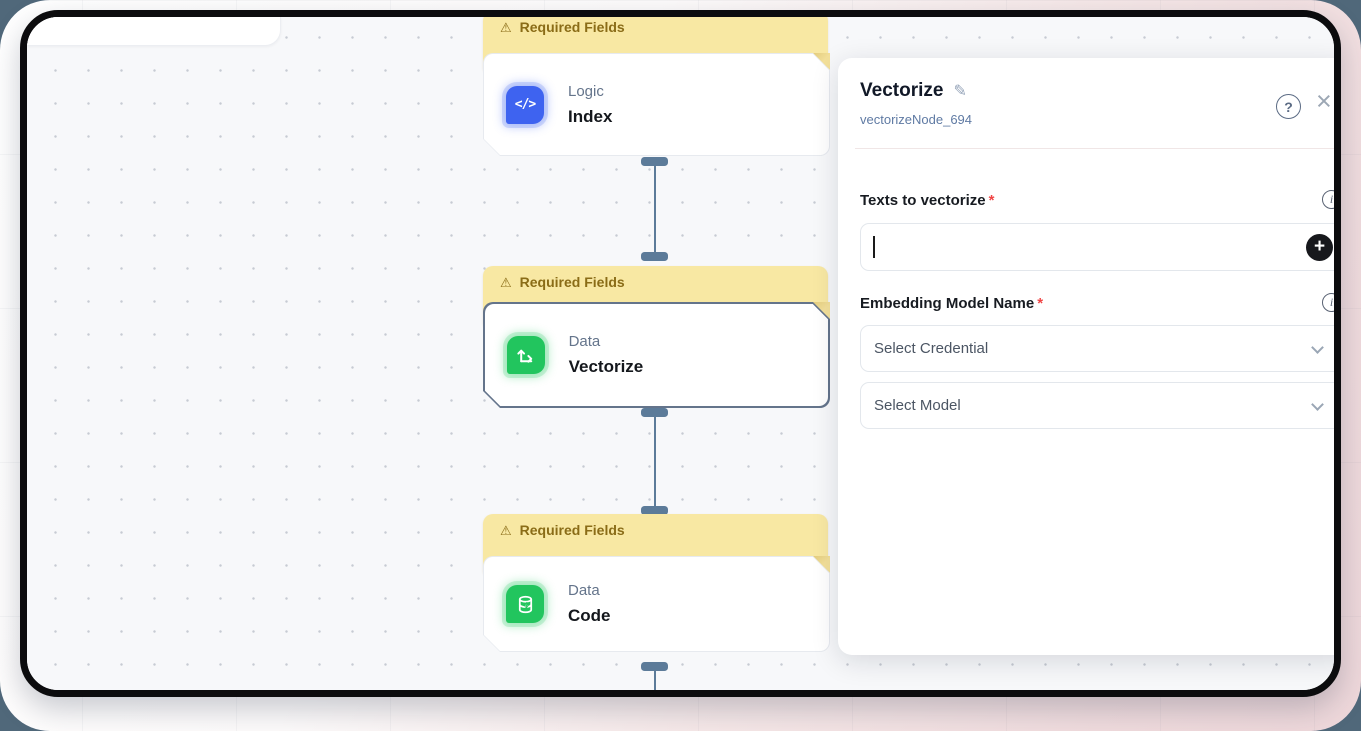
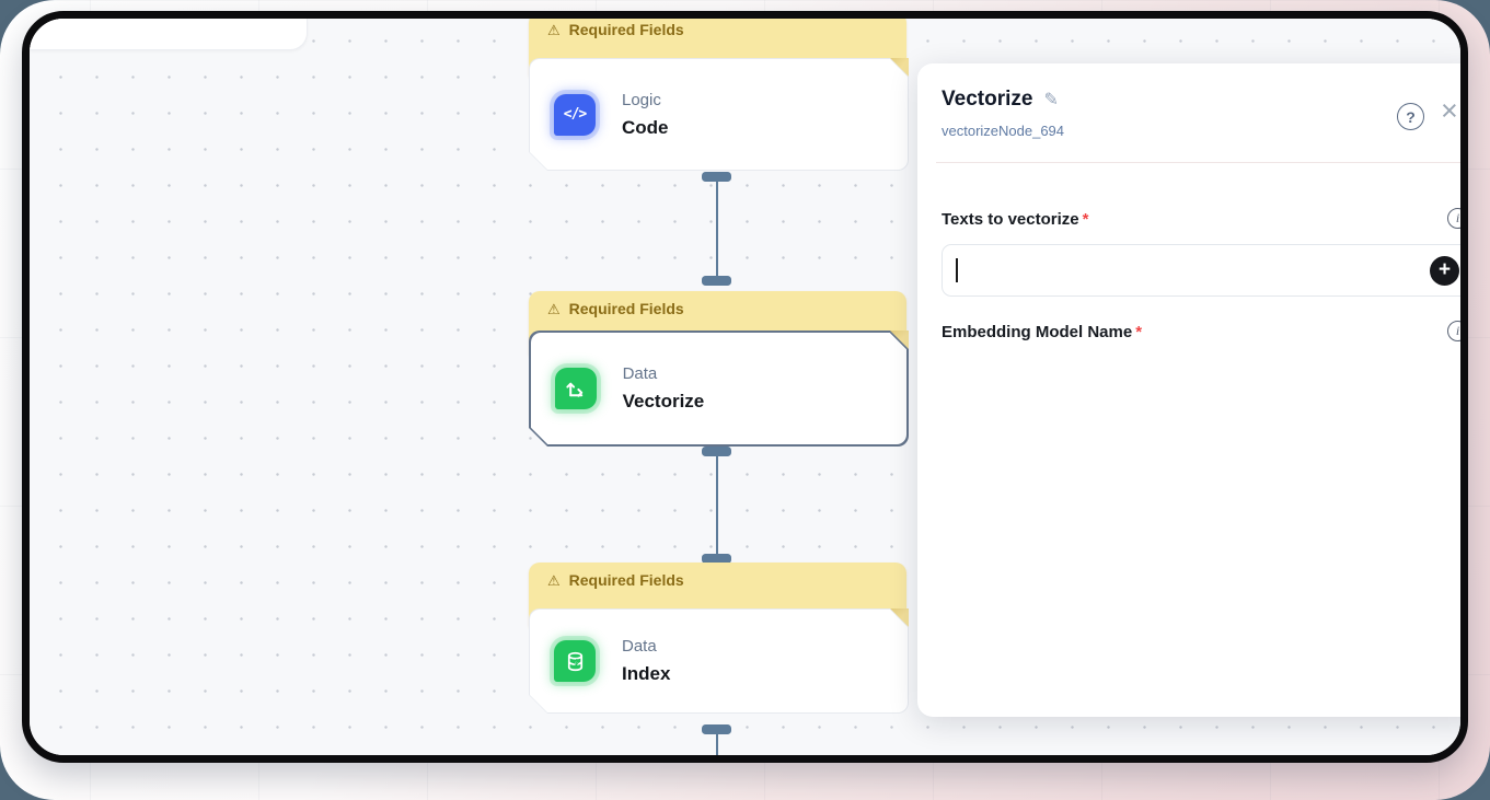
  ⚠
  Required Fields
  </>
  Logic
- Index
+ Code
  ⚠
  Required Fields
  Data
  Vectorize
  ⚠
  Required Fields
  Data
- Code
+ Index
  Vectorize
  ✎
  ?
  ×
  vectorizeNode_694
  Texts to vectorize *
  i
  +
  Embedding Model Name *
  i
- Select Credential
- Select Model
